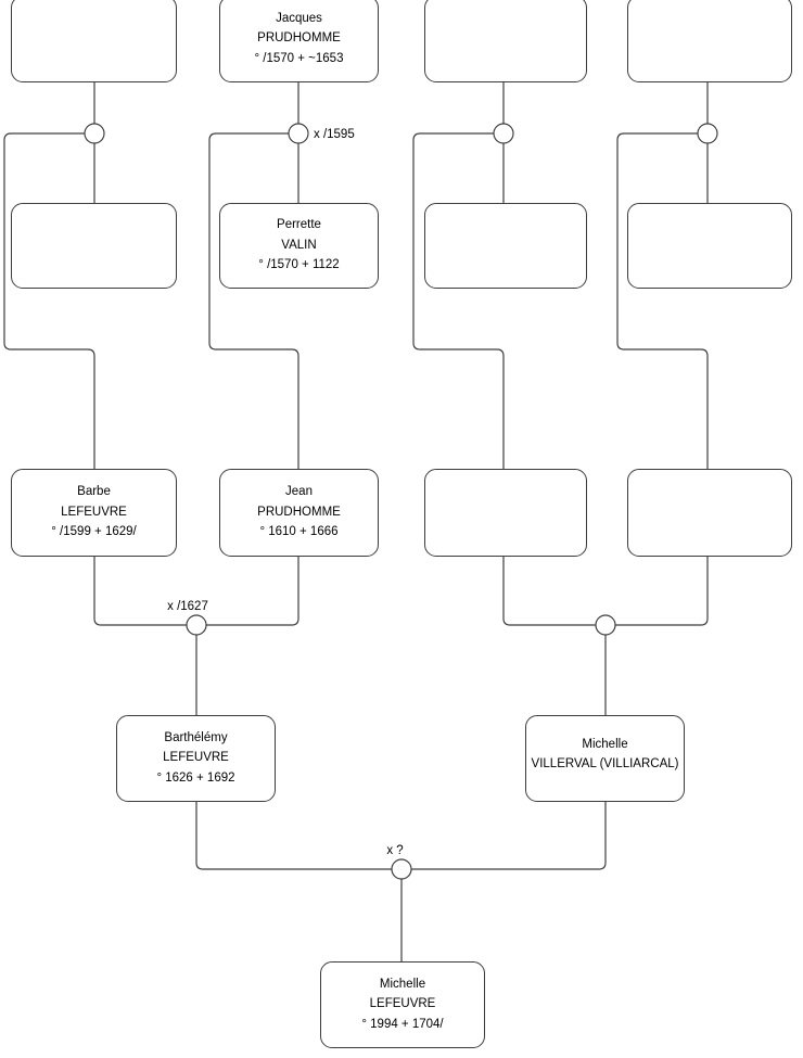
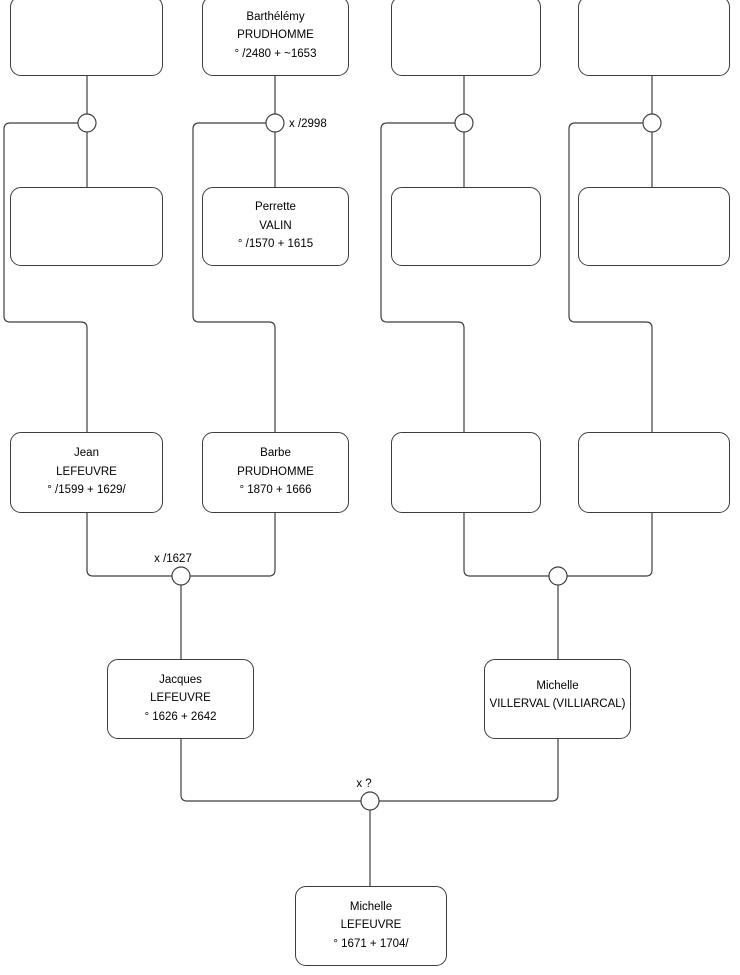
- x /1595
+ x /2998
  x /1627
  x ?
- Jacques
+ Barthélémy
  PRUDHOMME
- ° /1570 + ~1653
+ ° /2480 + ~1653
  Perrette
  VALIN
- ° /1570 + 1122
+ ° /1570 + 1615
- Barbe
+ Jean
  LEFEUVRE
  ° /1599 + 1629/
- Jean
+ Barbe
  PRUDHOMME
- ° 1610 + 1666
+ ° 1870 + 1666
- Barthélémy
+ Jacques
  LEFEUVRE
- ° 1626 + 1692
+ ° 1626 + 2642
  Michelle
  VILLERVAL (VILLIARCAL)
  Michelle
  LEFEUVRE
- ° 1994 + 1704/
+ ° 1671 + 1704/
